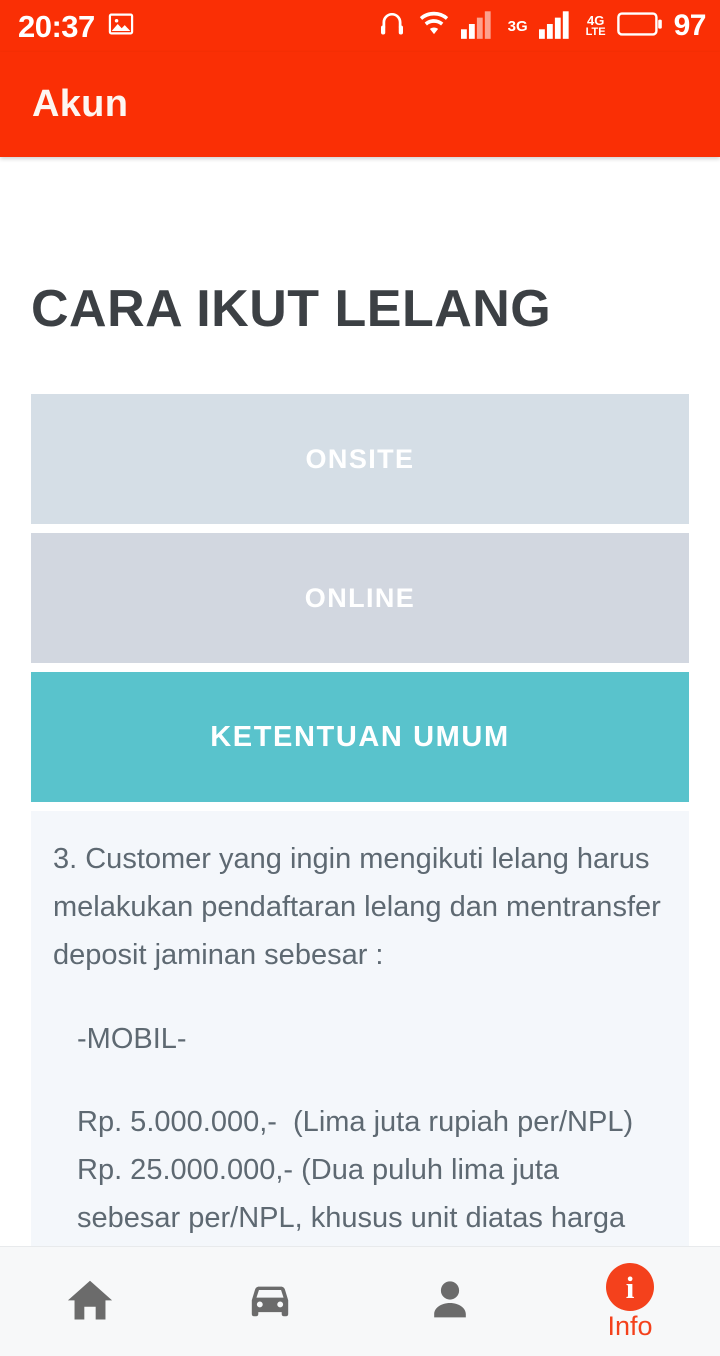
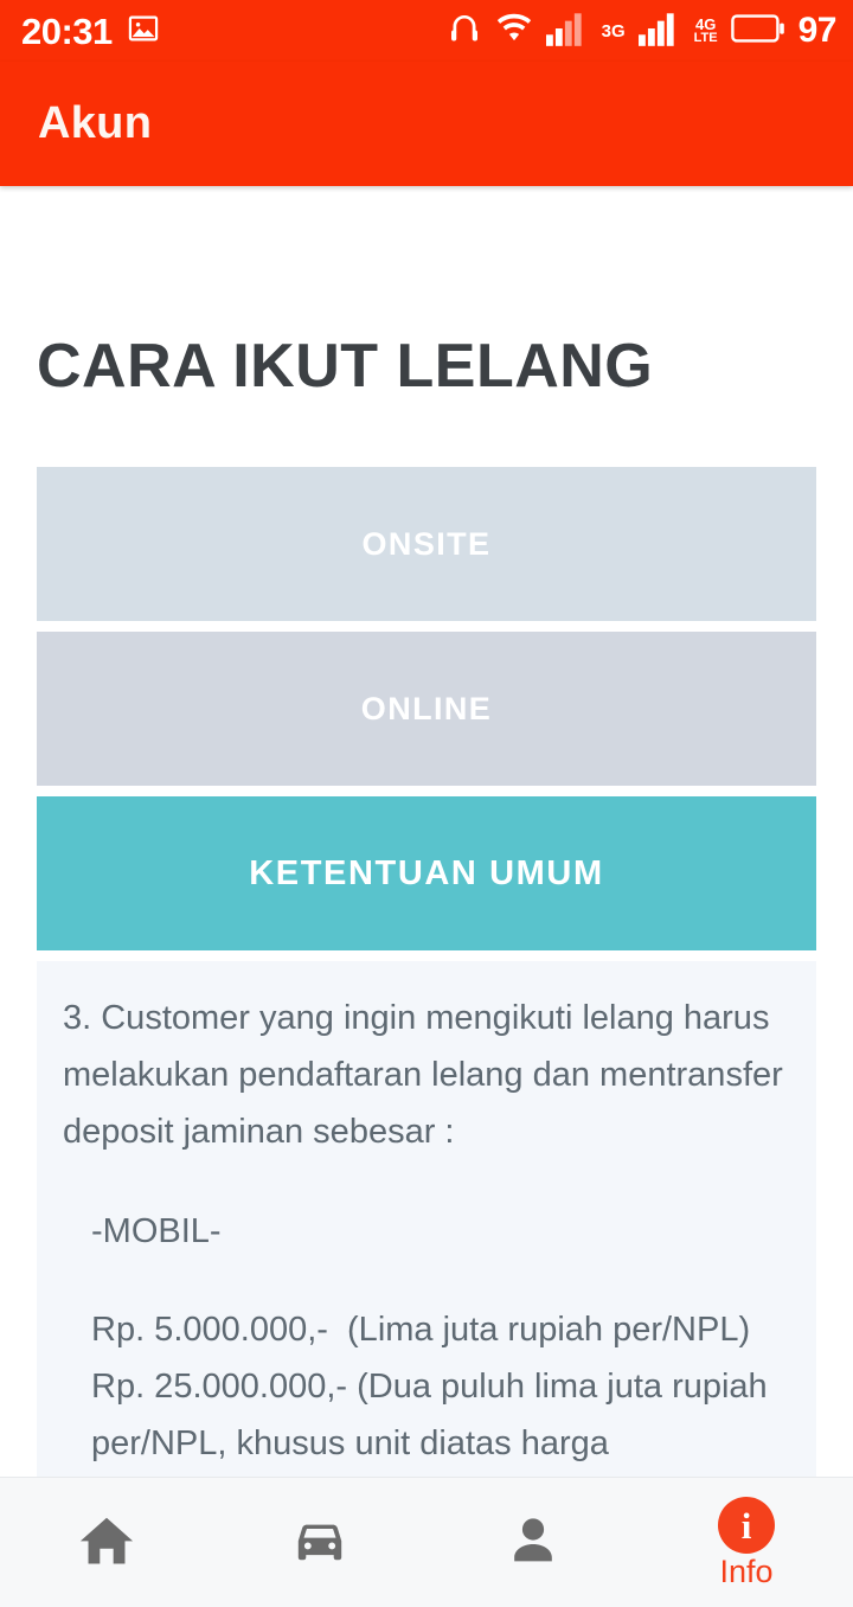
- 20:37
+ 20:31
  3G
  4G
  LTE
  97
  Akun
  CARA IKUT LELANG
  ONSITE
  ONLINE
  KETENTUAN UMUM
  3. Customer yang ingin mengikuti lelang harus melakukan pendaftaran lelang dan mentransfer deposit jaminan sebesar :
  -MOBIL-
  Rp. 5.000.000,- (Lima juta rupiah per/NPL)
- Rp. 25.000.000,- (Dua puluh lima juta sebesar per/NPL, khusus unit diatas harga
+ Rp. 25.000.000,- (Dua puluh lima juta rupiah per/NPL, khusus unit diatas harga
  i
  Info
